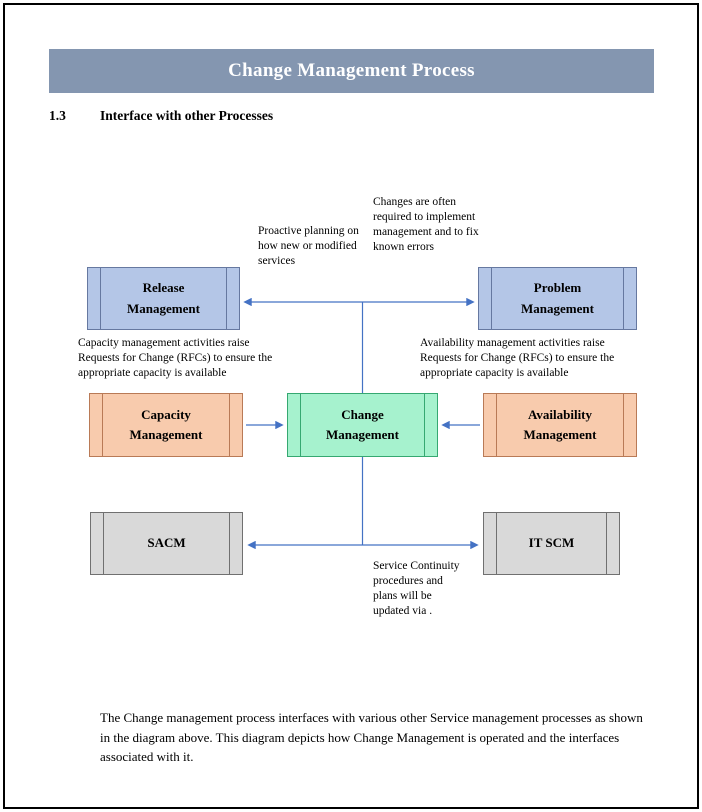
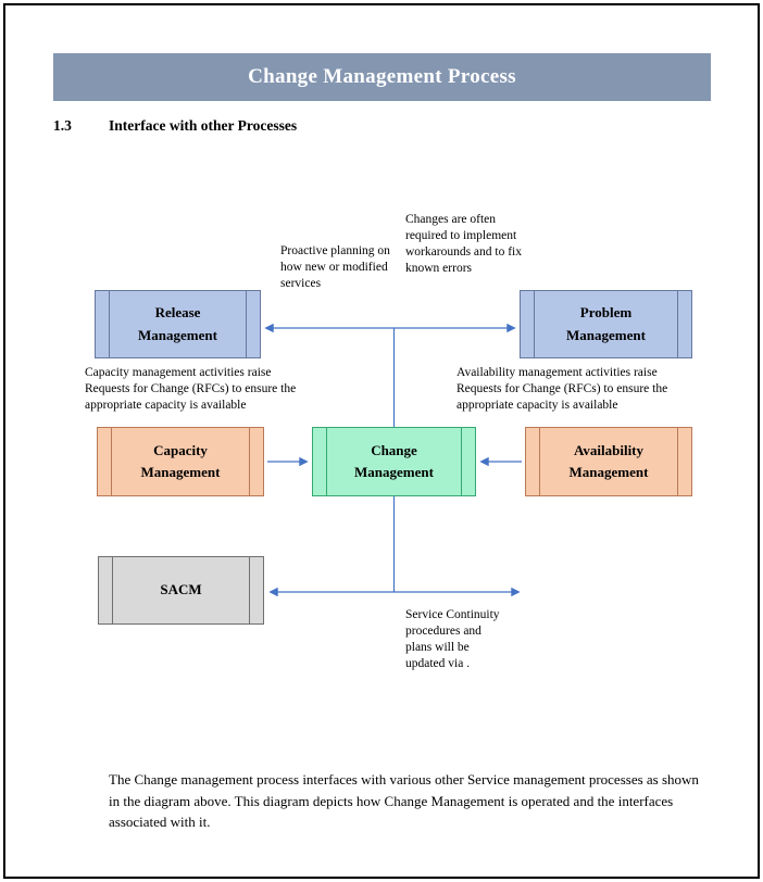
  Change Management Process
  1.3
  Interface with other Processes
  Release Management
  Problem Management
  Capacity Management
  Change Management
  Availability Management
  SACM
- IT SCM
  Proactive planning on how new or modified services
- Changes are often required to implement management and to fix known errors
+ Changes are often required to implement workarounds and to fix known errors
  Capacity management activities raise Requests for Change (RFCs) to ensure the appropriate capacity is available
  Availability management activities raise Requests for Change (RFCs) to ensure the appropriate capacity is available
  Service Continuity procedures and plans will be updated via .
  The Change management process interfaces with various other Service management processes as shown in the diagram above. This diagram depicts how Change Management is operated and the interfaces associated with it.
